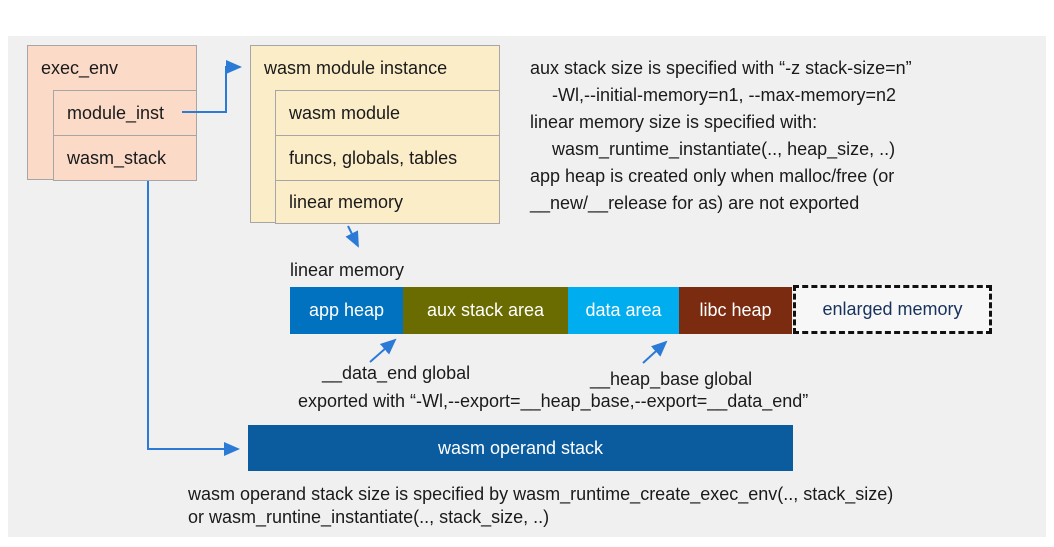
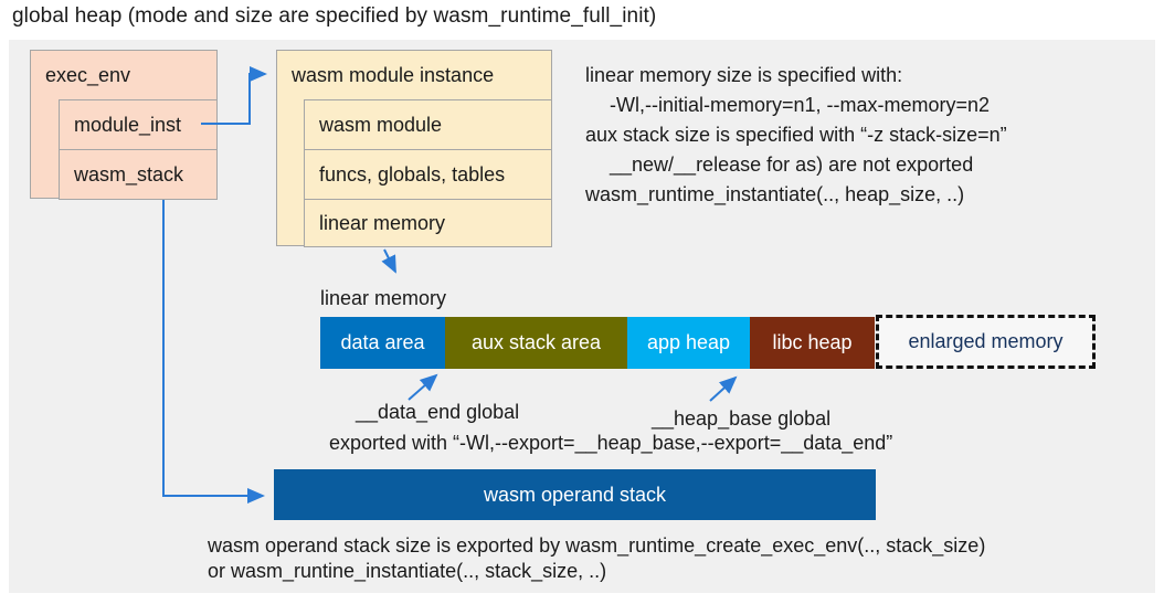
+ global heap (mode and size are specified by wasm_runtime_full_init)
  exec_env
  module_inst
  wasm_stack
  wasm module instance
  wasm module
  funcs, globals, tables
  linear memory
- aux stack size is specified with “-z stack-size=n”
+ linear memory size is specified with:
  -Wl,--initial-memory=n1, --max-memory=n2
- linear memory size is specified with:
+ aux stack size is specified with “-z stack-size=n”
- wasm_runtime_instantiate(.., heap_size, ..)
+ __new/__release for as) are not exported
- app heap is created only when malloc/free (or
- __new/__release for as) are not exported
+ wasm_runtime_instantiate(.., heap_size, ..)
  linear memory
- app heap
+ data area
  aux stack area
- data area
+ app heap
  libc heap
  enlarged memory
  __data_end global
  __heap_base global
  exported with “-Wl,--export=__heap_base,--export=__data_end”
  wasm operand stack
- wasm operand stack size is specified by wasm_runtime_create_exec_env(.., stack_size)
+ wasm operand stack size is exported by wasm_runtime_create_exec_env(.., stack_size)
  or wasm_runtine_instantiate(.., stack_size, ..)
